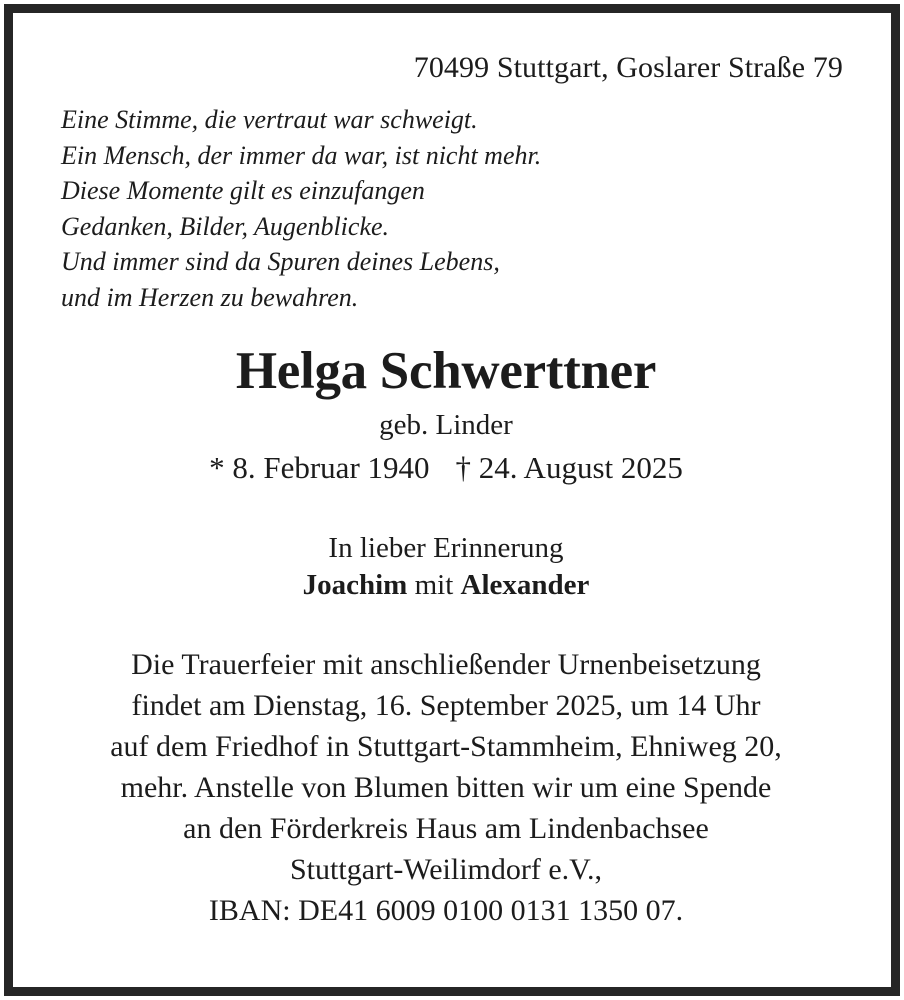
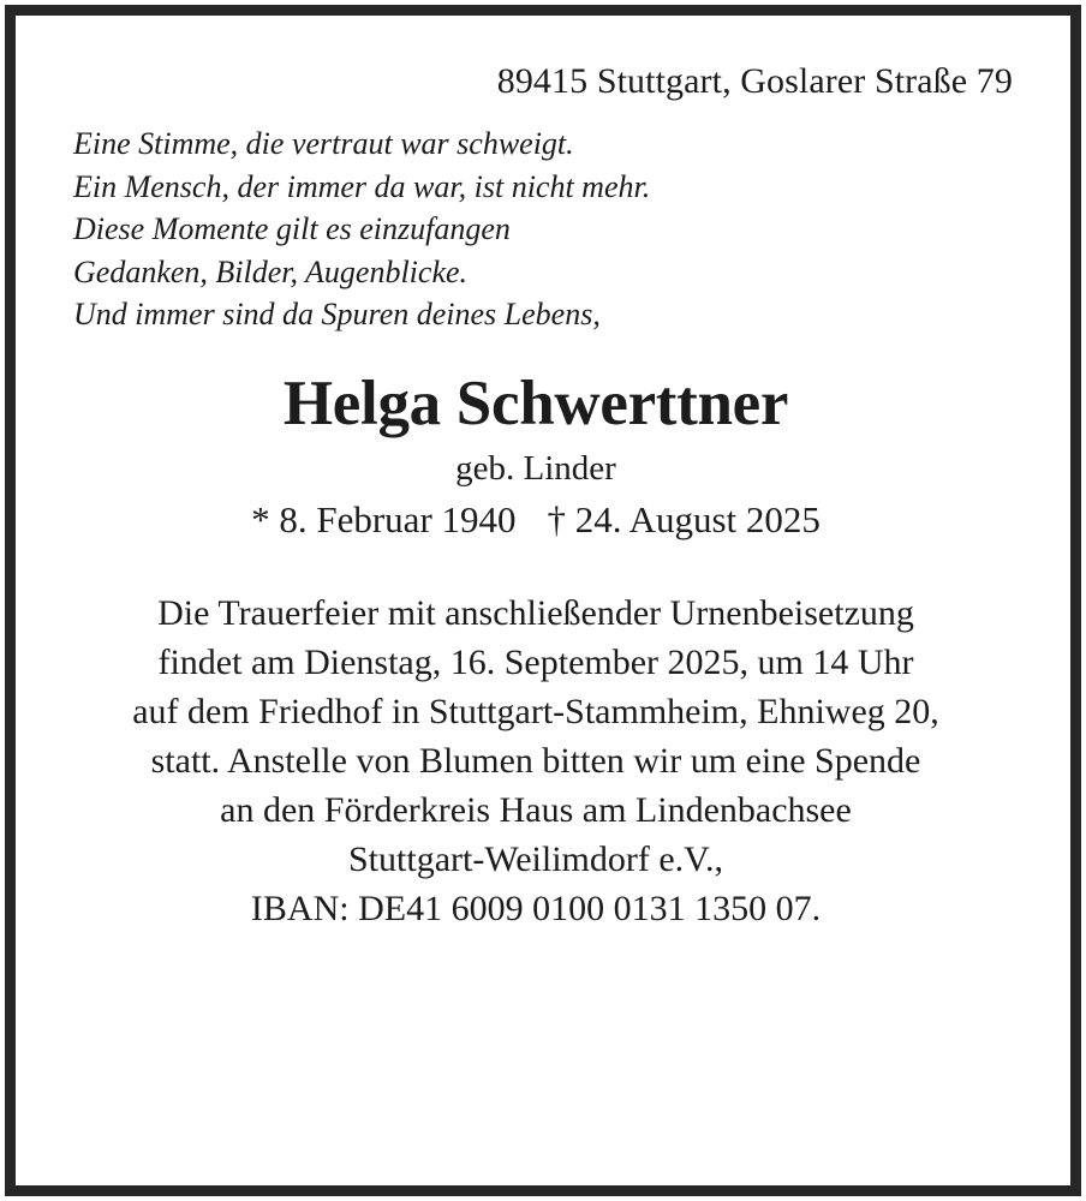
- 70499 Stuttgart, Goslarer Straße 79
+ 89415 Stuttgart, Goslarer Straße 79
  Eine Stimme, die vertraut war schweigt.
  Ein Mensch, der immer da war, ist nicht mehr.
  Diese Momente gilt es einzufangen
  Gedanken, Bilder, Augenblicke.
  Und immer sind da Spuren deines Lebens,
- und im Herzen zu bewahren.
  Helga Schwerttner
  geb. Linder
  * 8. Februar 1940 † 24. August 2025
- In lieber Erinnerung
- Joachim mit Alexander
  Die Trauerfeier mit anschließender Urnenbeisetzung
  findet am Dienstag, 16. September 2025, um 14 Uhr
  auf dem Friedhof in Stuttgart-Stammheim, Ehniweg 20,
- mehr. Anstelle von Blumen bitten wir um eine Spende
+ statt. Anstelle von Blumen bitten wir um eine Spende
  an den Förderkreis Haus am Lindenbachsee
  Stuttgart-Weilimdorf e.V.,
  IBAN: DE41 6009 0100 0131 1350 07.
